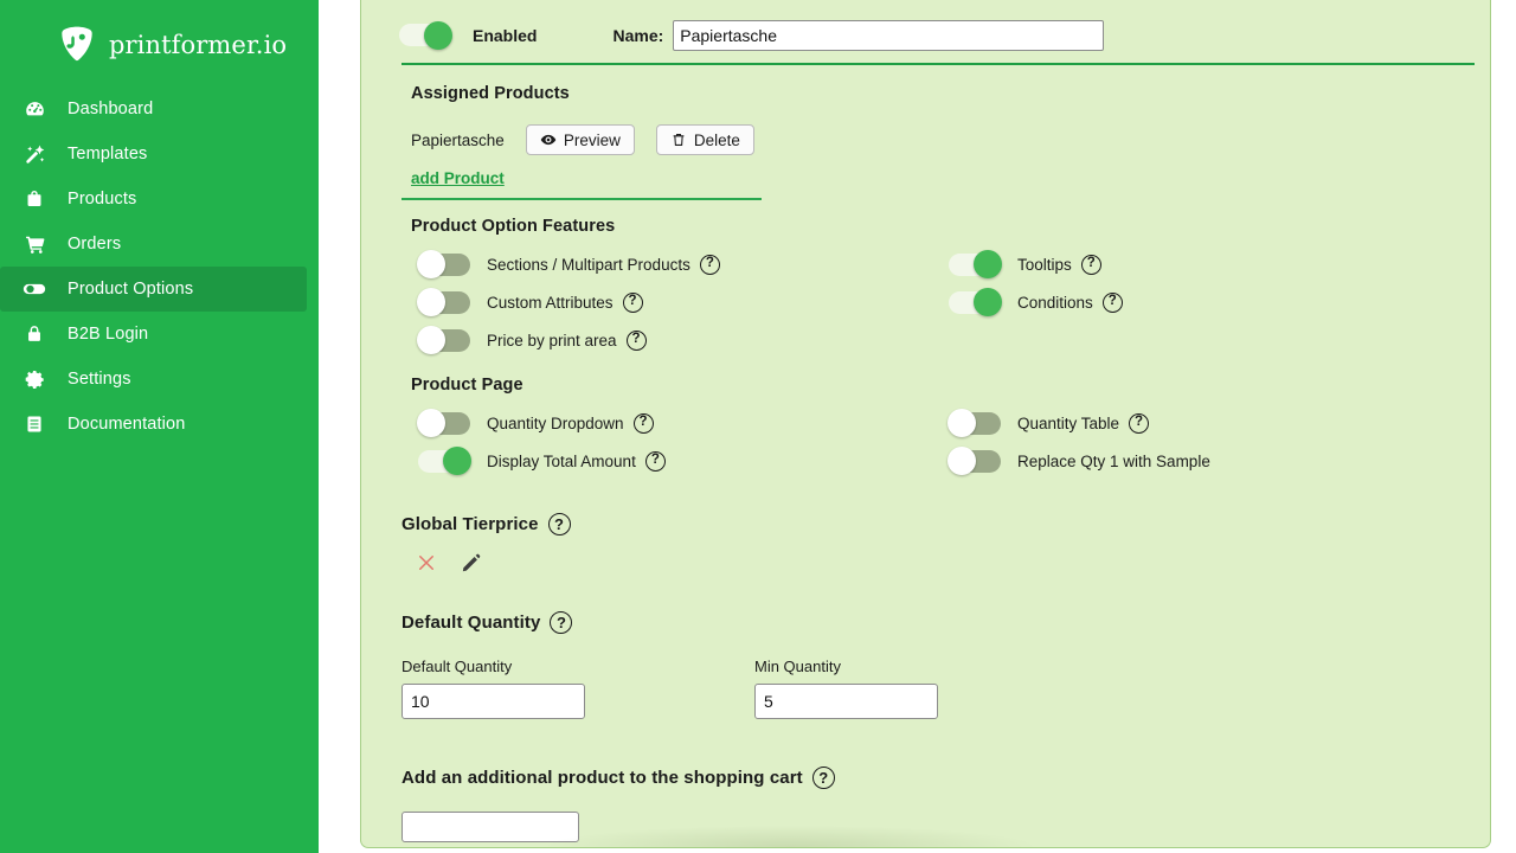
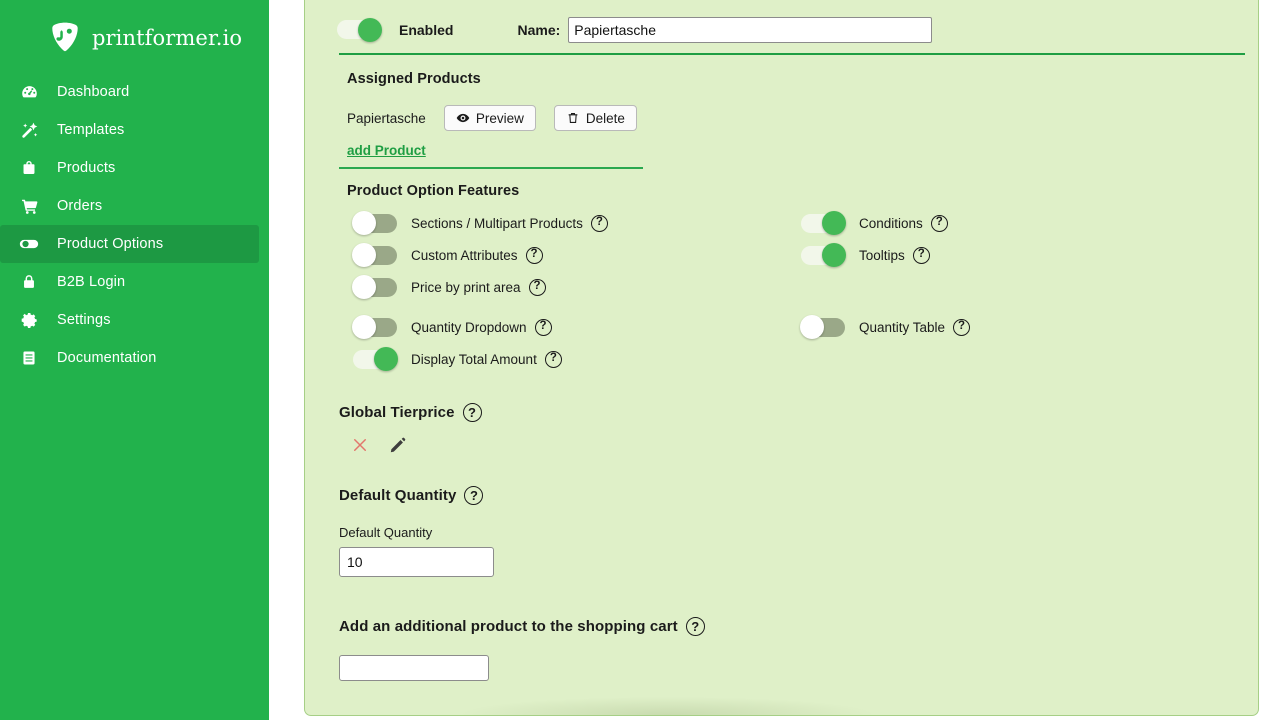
  printformer.io
  Dashboard
  Templates
  Products
  Orders
  Product Options
  B2B Login
  Settings
  Documentation
  Enabled
  Name:
  Papiertasche
  Assigned Products
  Papiertasche
  Preview
  Delete
  add Product
  Product Option Features
  Sections / Multipart Products
  ?
  Custom Attributes
  ?
  Price by print area
  ?
- Tooltips
+ Conditions
  ?
- Conditions
+ Tooltips
  ?
- Product Page
  Quantity Dropdown
  ?
  Display Total Amount
  ?
  Quantity Table
  ?
- Replace Qty 1 with Sample
  Global Tierprice
  ?
  Default Quantity
  ?
  Default Quantity
  10
- Min Quantity
- 5
  Add an additional product to the shopping cart
  ?
